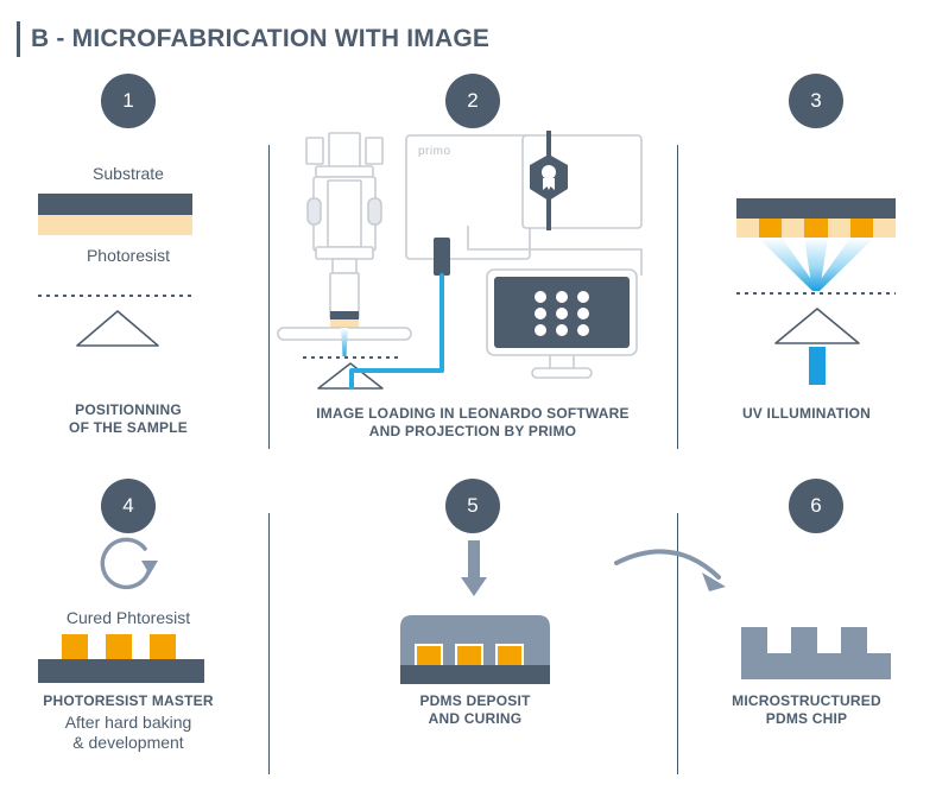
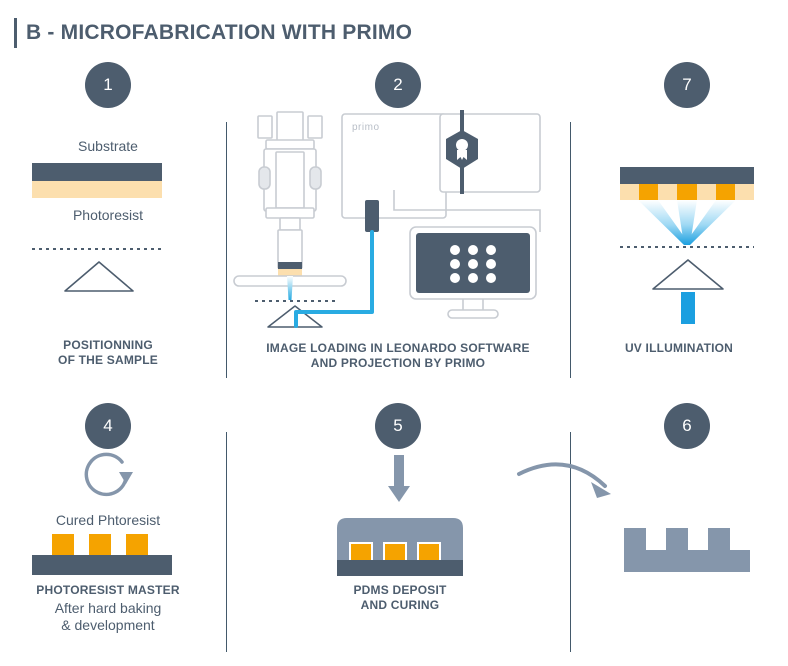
- B - MICROFABRICATION WITH IMAGE
+ B - MICROFABRICATION WITH PRIMO
  1
  Substrate
  Photoresist
  POSITIONNING
  OF THE SAMPLE
  2
  primo
  IMAGE LOADING IN LEONARDO SOFTWARE
  AND PROJECTION BY PRIMO
- 3
+ 7
  UV ILLUMINATION
  4
  Cured Phtoresist
  PHOTORESIST MASTER
  After hard baking
  & development
  5
  PDMS DEPOSIT
  AND CURING
  6
- MICROSTRUCTURED
- PDMS CHIP
